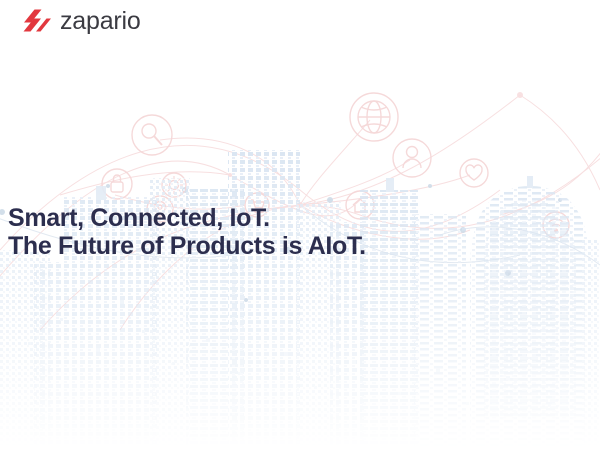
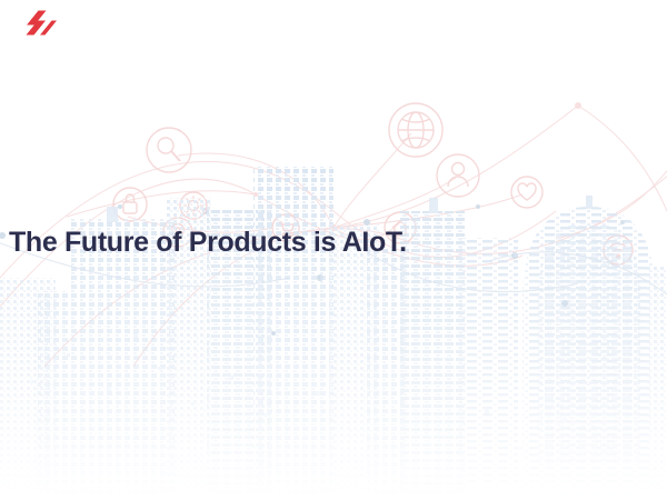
- zapario
- Smart, Connected, IoT.
  The Future of Products is AIoT.
